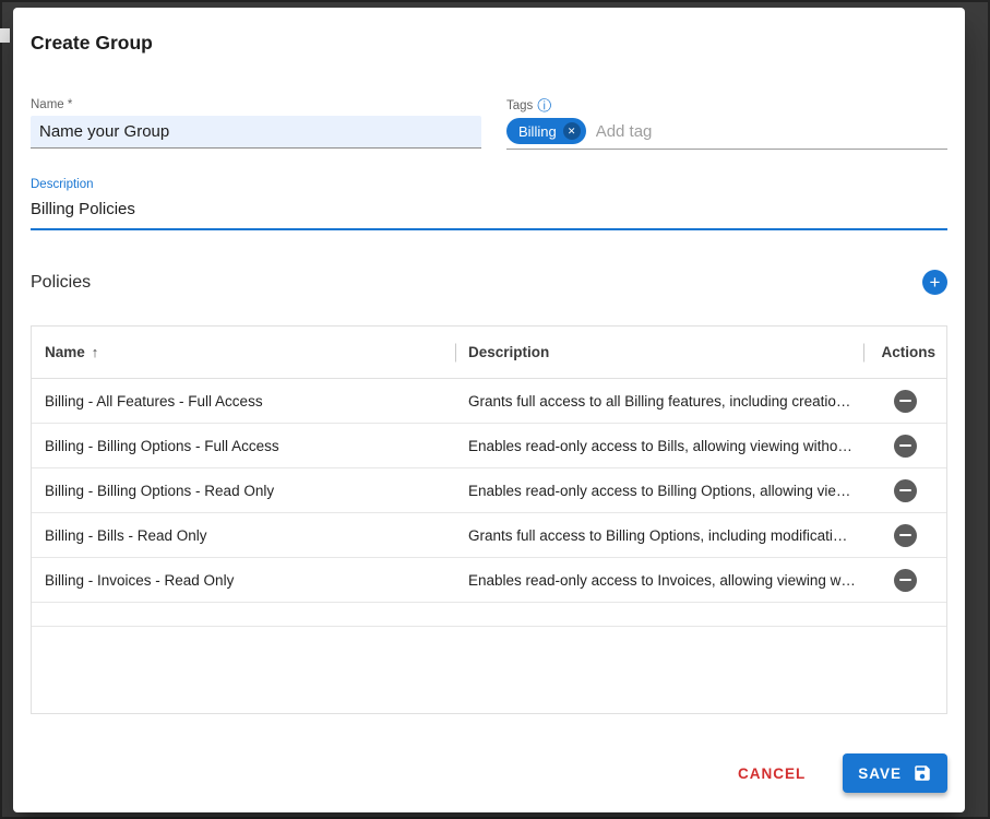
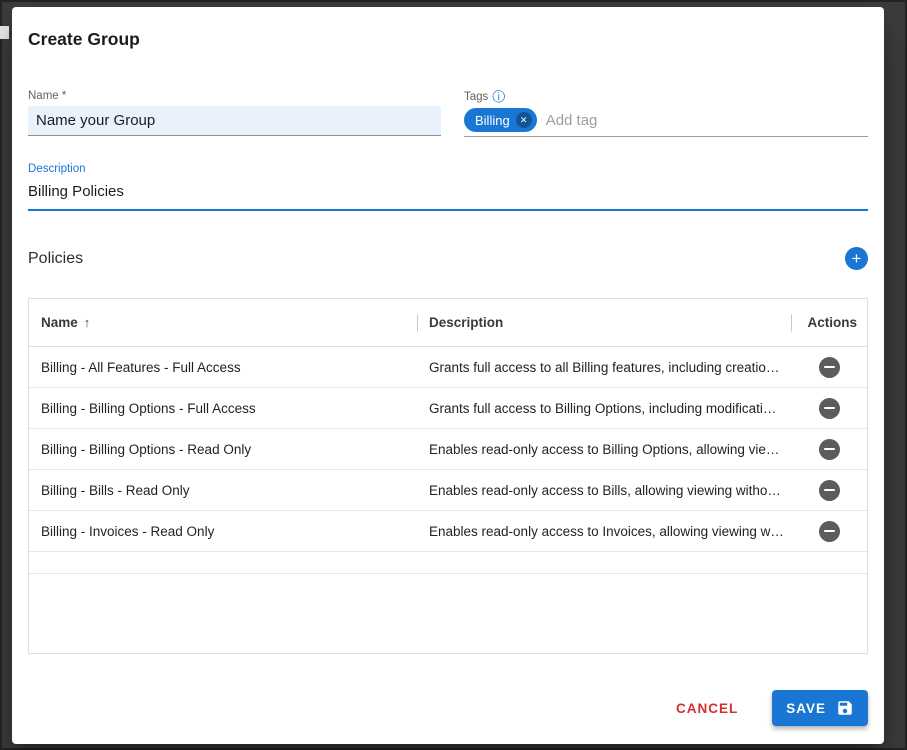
  Create Group
  Name *
  Name your Group
  Tags
  ⓘ
  Billing
  ✕
  Add tag
  Description
  Billing Policies
  Policies
  +
  Name
  ↑
  Description
  Actions
  Billing - All Features - Full Access
  Grants full access to all Billing features, including creatio…
  Billing - Billing Options - Full Access
- Enables read-only access to Bills, allowing viewing witho…
+ Grants full access to Billing Options, including modificati…
  Billing - Billing Options - Read Only
  Enables read-only access to Billing Options, allowing vie…
  Billing - Bills - Read Only
- Grants full access to Billing Options, including modificati…
+ Enables read-only access to Bills, allowing viewing witho…
  Billing - Invoices - Read Only
  Enables read-only access to Invoices, allowing viewing w…
  CANCEL
  SAVE
